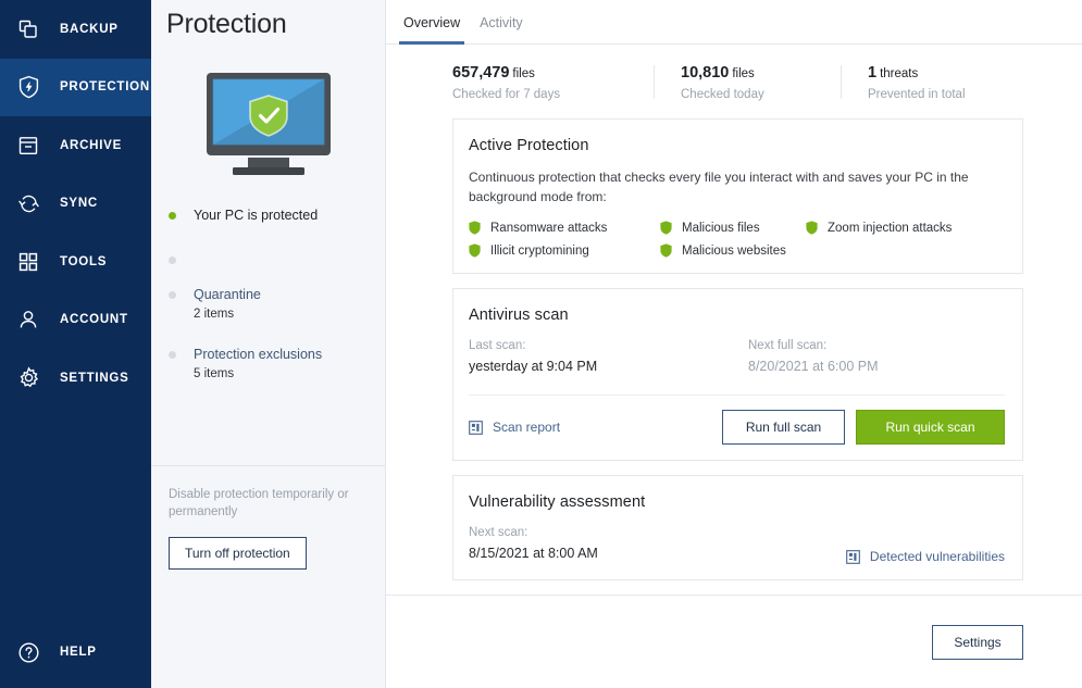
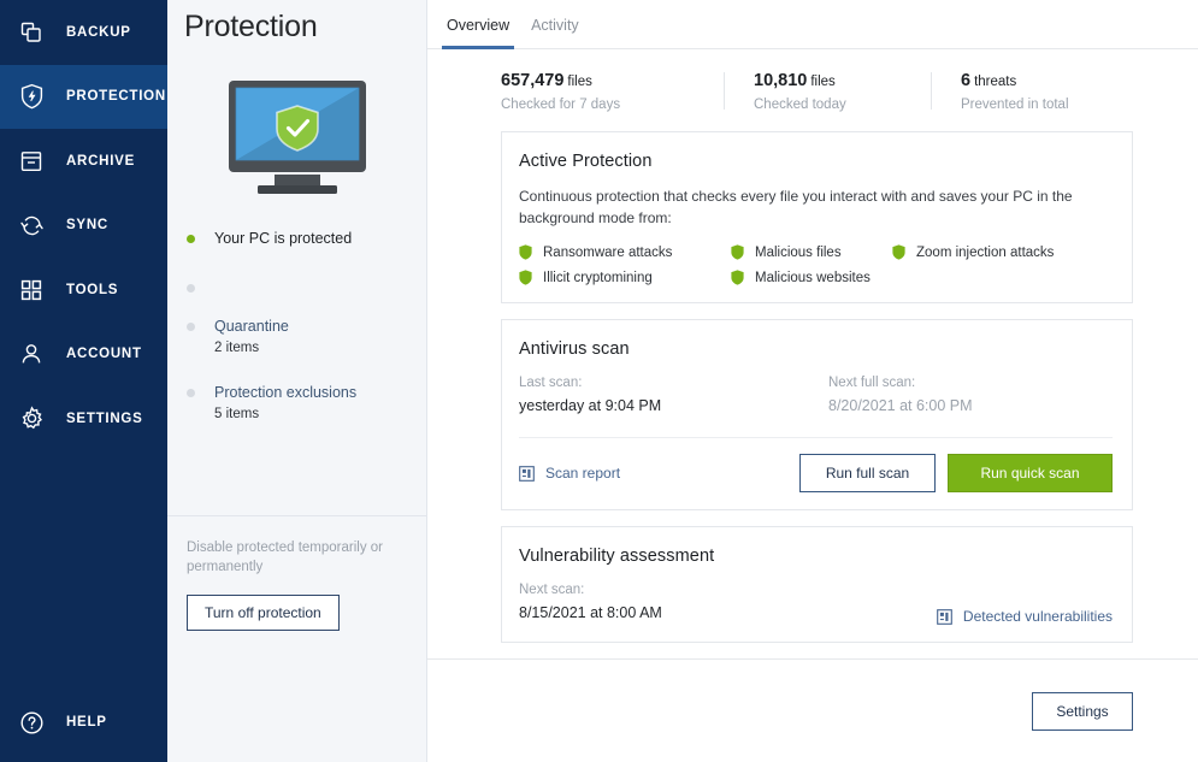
  BACKUP
  PROTECTION
  ARCHIVE
  SYNC
  TOOLS
  ACCOUNT
  SETTINGS
  HELP
  Protection
  Your PC is protected
  Quarantine
  2 items
  Protection exclusions
  5 items
- Disable protection temporarily or permanently
+ Disable protected temporarily or permanently
  Turn off protection
  Overview
  Activity
  657,479 files
  Checked for 7 days
  10,810 files
  Checked today
- 1 threats
+ 6 threats
  Prevented in total
  Active Protection
  Continuous protection that checks every file you interact with and saves your PC in the background mode from:
  Ransomware attacks
  Malicious files
  Zoom injection attacks
  Illicit cryptomining
  Malicious websites
  Antivirus scan
  Last scan:
  yesterday at 9:04 PM
  Next full scan:
  8/20/2021 at 6:00 PM
  Scan report
  Run full scan
  Run quick scan
  Vulnerability assessment
  Next scan:
  8/15/2021 at 8:00 AM
  Detected vulnerabilities
  Settings
